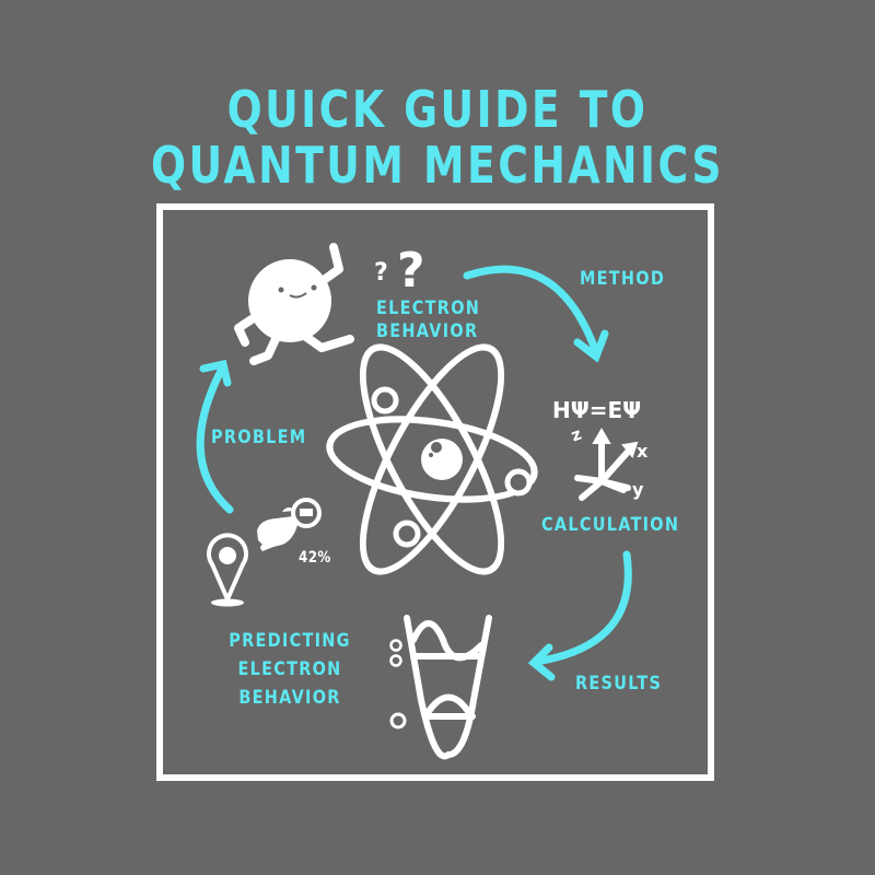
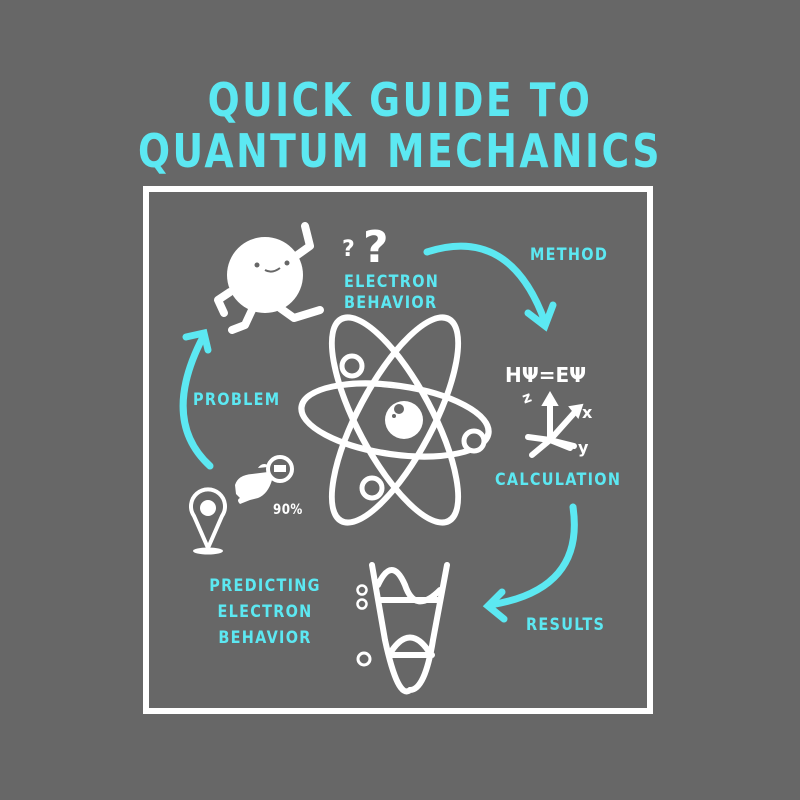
  QUICK GUIDE TO
  QUANTUM MECHANICS
  ?
  ?
  HΨ=EΨ
  x
  y
  ELECTRON
  BEHAVIOR
  METHOD
  CALCULATION
  RESULTS
  PROBLEM
- 42%
+ 90%
  PREDICTING
  ELECTRON
  BEHAVIOR
